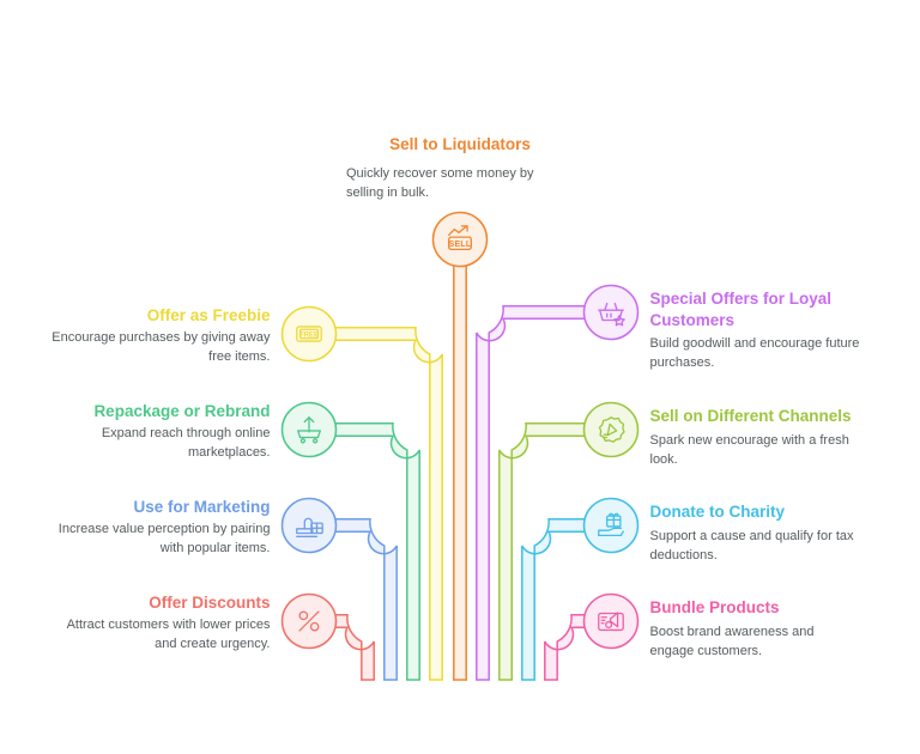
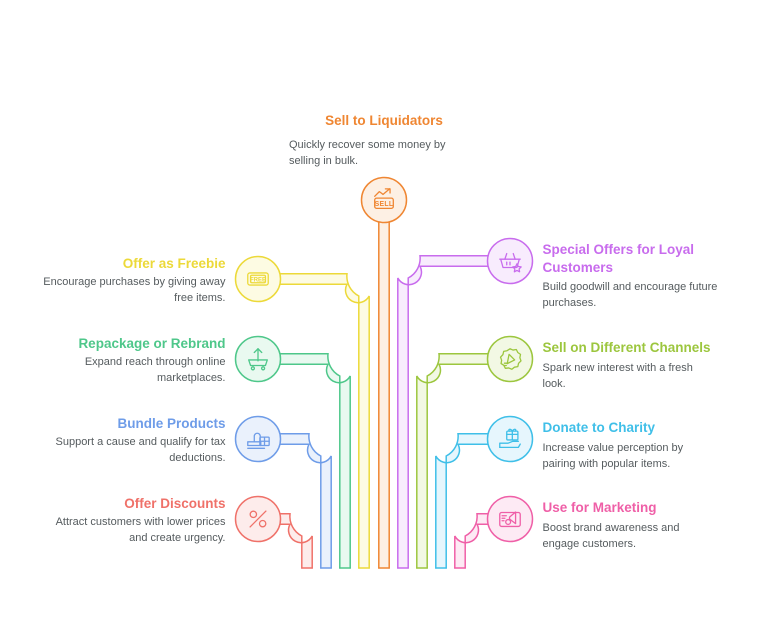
  Sell to Liquidators
  Quickly recover some money by selling in bulk.
  Offer as Freebie
  Encourage purchases by giving away free items.
  Repackage or Rebrand
  Expand reach through online marketplaces.
- Use for Marketing
+ Bundle Products
- Increase value perception by pairing with popular items.
+ Support a cause and qualify for tax deductions.
  Offer Discounts
  Attract customers with lower prices and create urgency.
  Special Offers for Loyal Customers
  Build goodwill and encourage future purchases.
  Sell on Different Channels
- Spark new encourage with a fresh look.
+ Spark new interest with a fresh look.
  Donate to Charity
- Support a cause and qualify for tax deductions.
+ Increase value perception by pairing with popular items.
- Bundle Products
+ Use for Marketing
  Boost brand awareness and engage customers.
